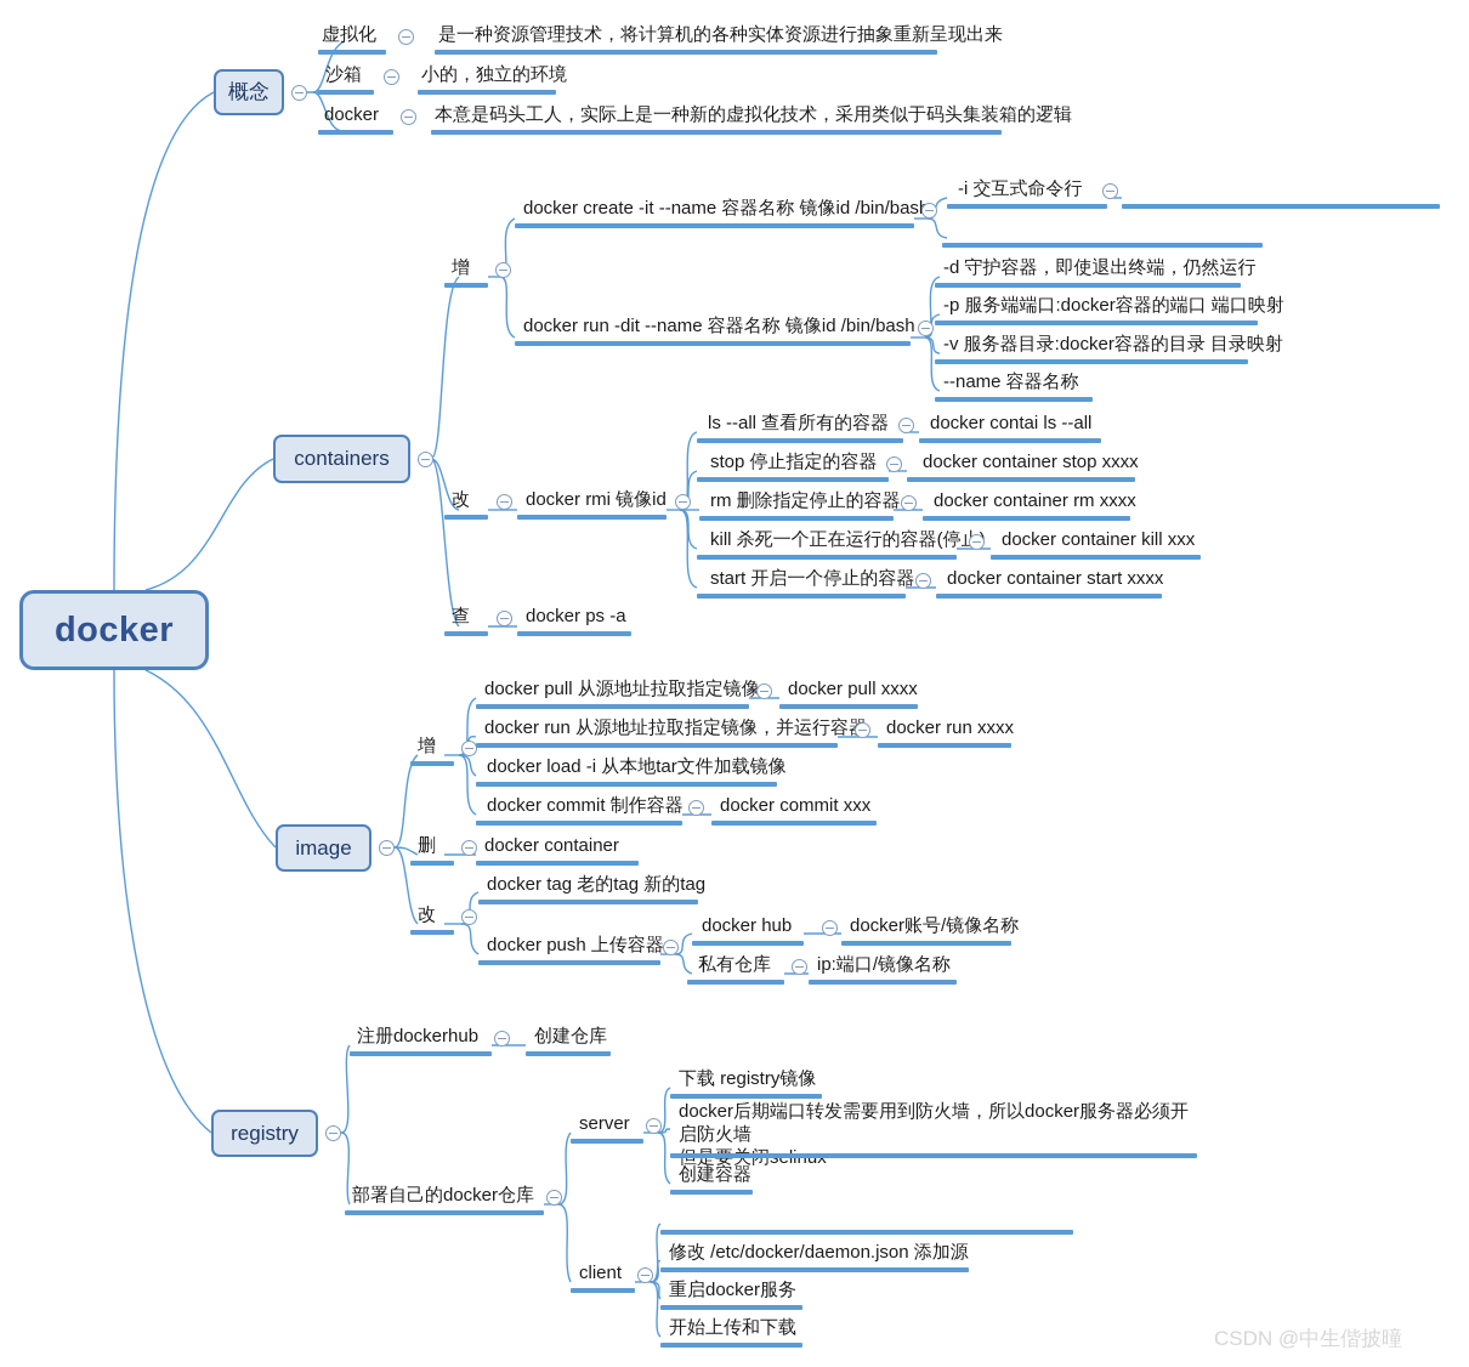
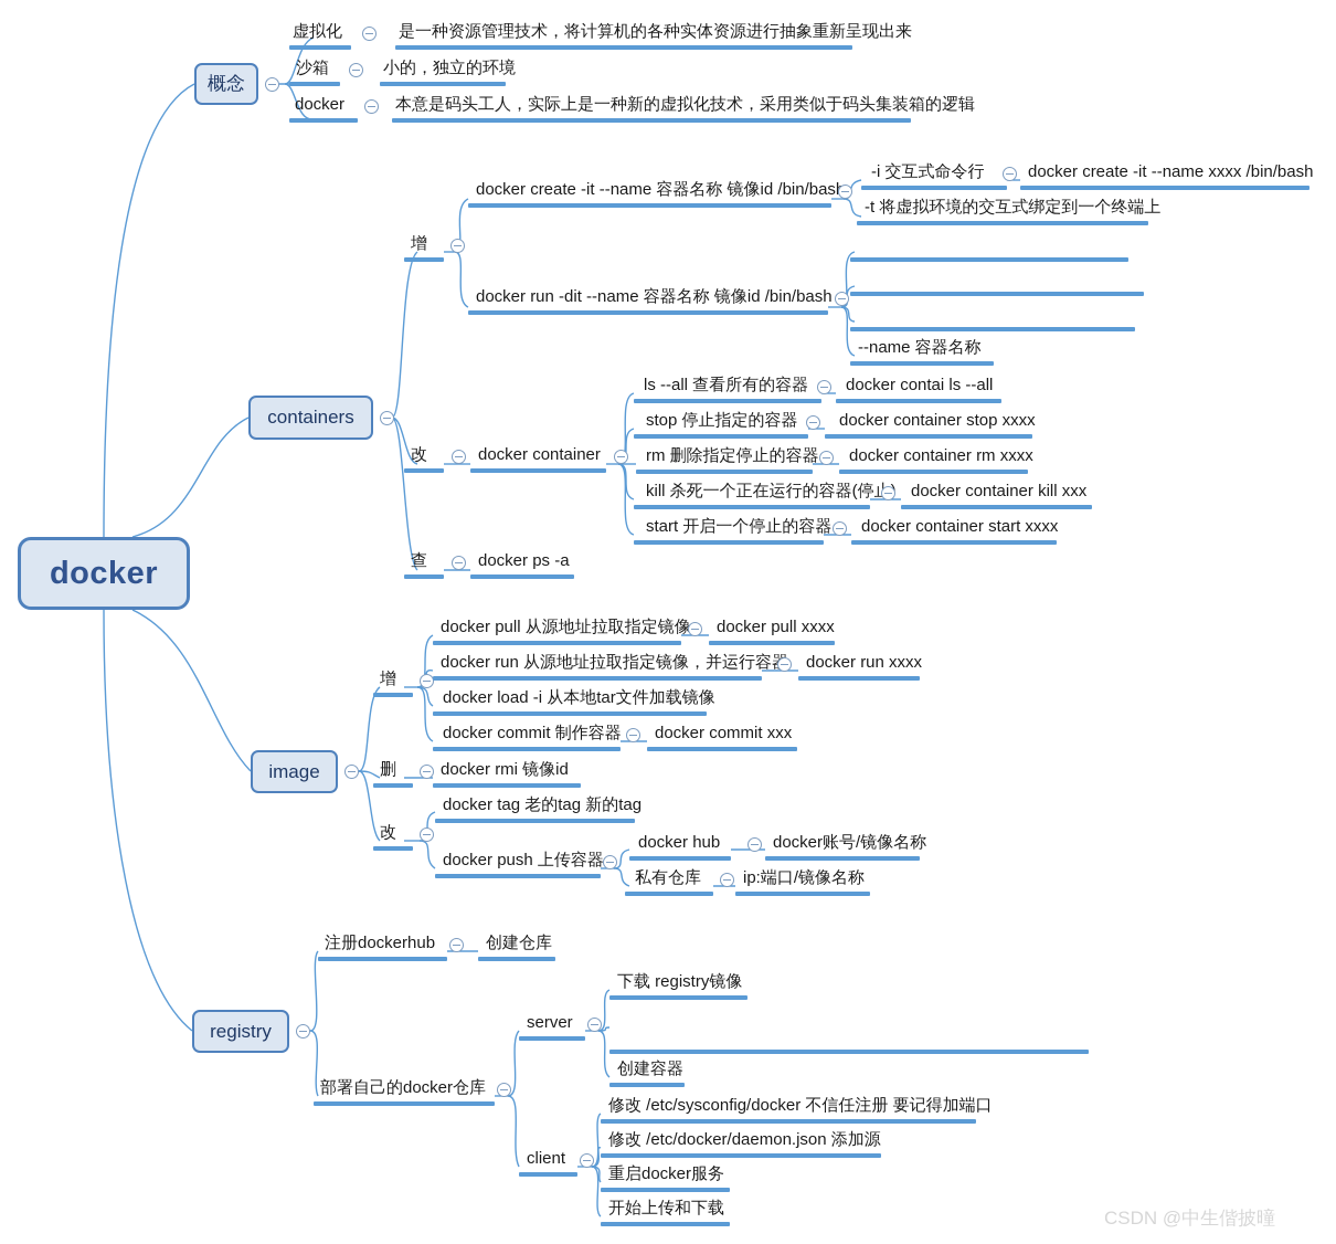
  docker
  概念
  containers
  image
  registry
  虚拟化
  是一种资源管理技术，将计算机的各种实体资源进行抽象重新呈现出来
  沙箱
  小的，独立的环境
  docker
  本意是码头工人，实际上是一种新的虚拟化技术，采用类似于码头集装箱的逻辑
  增
  docker create -it --name 容器名称 镜像id /bin/bas
  -i 交互式命令行
+ docker create -it --name xxxx /bin/bash
+ -t 将虚拟环境的交互式绑定到一个终端上
  docker run -dit --name 容器名称 镜像id /bin/bash
- -d 守护容器，即使退出终端，仍然运行
- -p 服务端端口:docker容器的端口 端口映射
- -v 服务器目录:docker容器的目录 目录映射
  --name 容器名称
  改
- docker rmi 镜像id
+ docker container
  ls --all 查看所有的容器
  docker contai ls --all
  stop 停止指定的容器
  docker container stop xxxx
  rm 删除指定停止的容器
  docker container rm xxxx
  kill 杀死一个正在运行的容器(停
  docker container kill xxx
  start 开启一个停止的容器
  docker container start xxxx
  查
  docker ps -a
  增
  docker pull 从源地址拉取指定镜像
  docker pull xxxx
  docker run 从源地址拉取指定镜像，并运行容
  docker run xxxx
  docker load -i 从本地tar文件加载镜像
  docker commit 制作容器
  docker commit xxx
  删
- docker container
+ docker rmi 镜像id
  改
  docker tag 老的tag 新的tag
  docker push 上传容器
  docker hub
  docker账号/镜像名称
  私有仓库
  ip:端口/镜像名称
  注册dockerhub
  创建仓库
  部署自己的docker仓库
  server
  下载 registry镜像
- docker后期端口转发需要用到防火墙，所以docker服务器必须开启防火墙
  创建容器
  client
+ 修改 /etc/sysconfig/docker 不信任注册 要记得加端口
  修改 /etc/docker/daemon.json 添加源
  重启docker服务
  开始上传和下载
  CSDN @中生偕披曈
